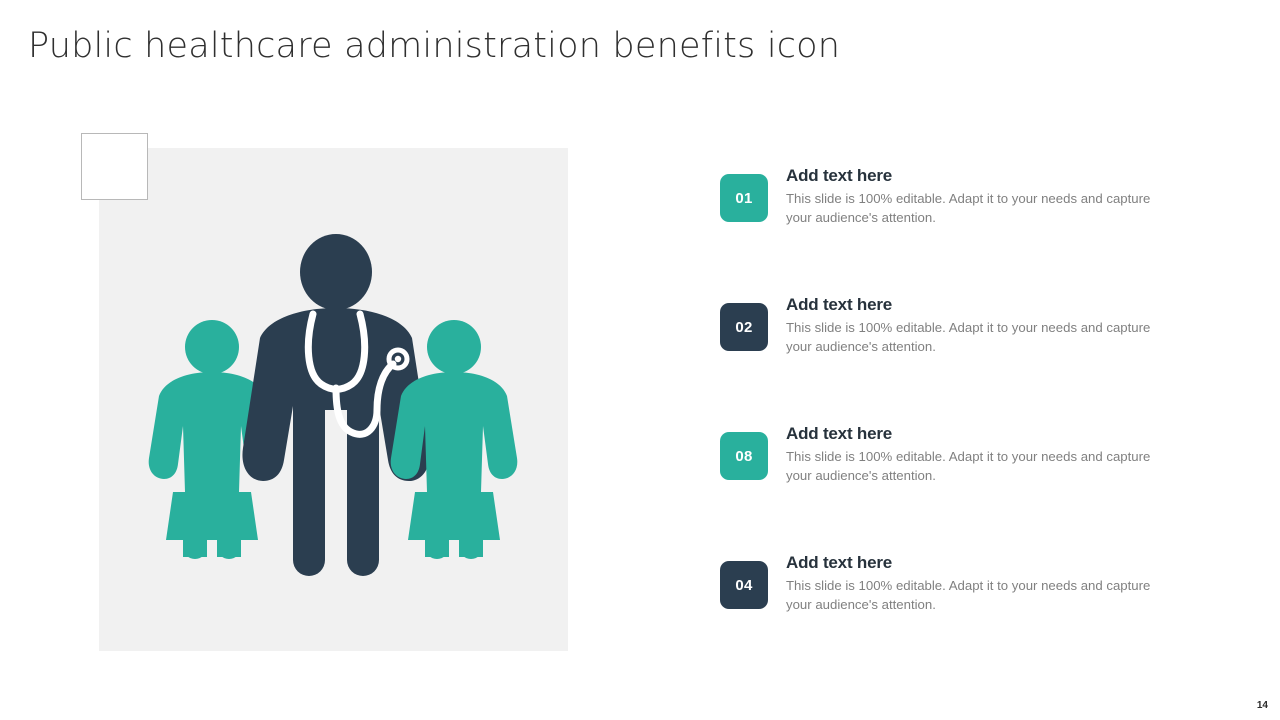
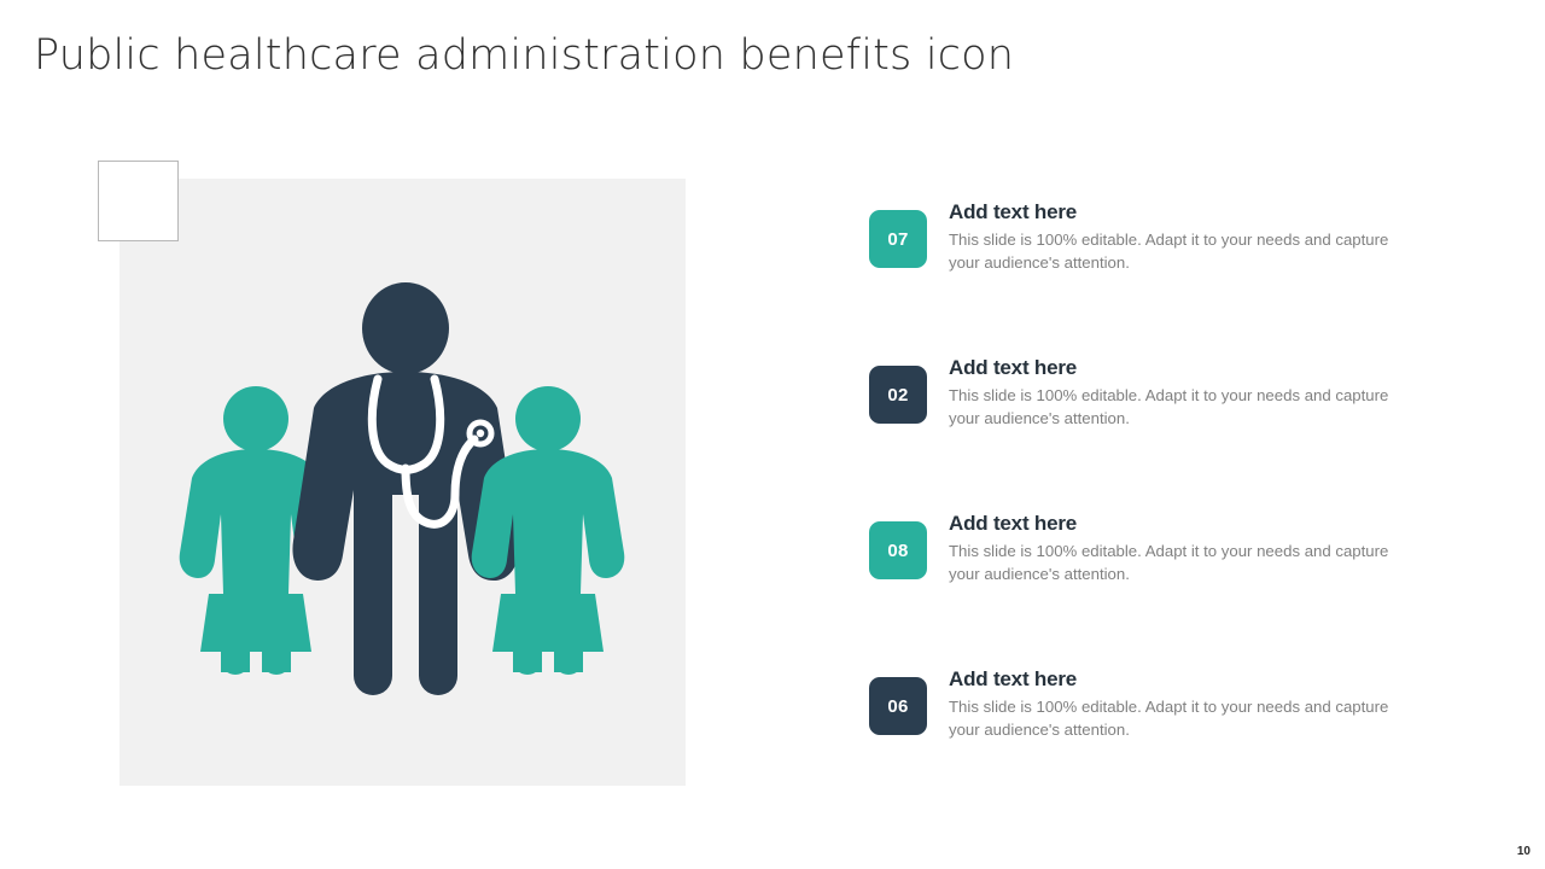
  Public healthcare administration benefits icon
- 01
+ 07
  Add text here
  This slide is 100% editable. Adapt it to your needs and capture your audience's attention.
  02
  Add text here
  This slide is 100% editable. Adapt it to your needs and capture your audience's attention.
  08
  Add text here
  This slide is 100% editable. Adapt it to your needs and capture your audience's attention.
- 04
+ 06
  Add text here
  This slide is 100% editable. Adapt it to your needs and capture your audience's attention.
- 14
+ 10
